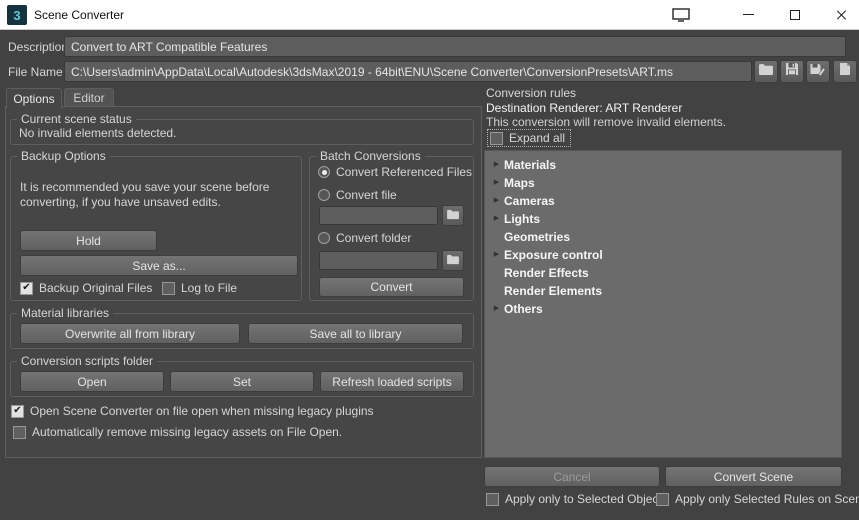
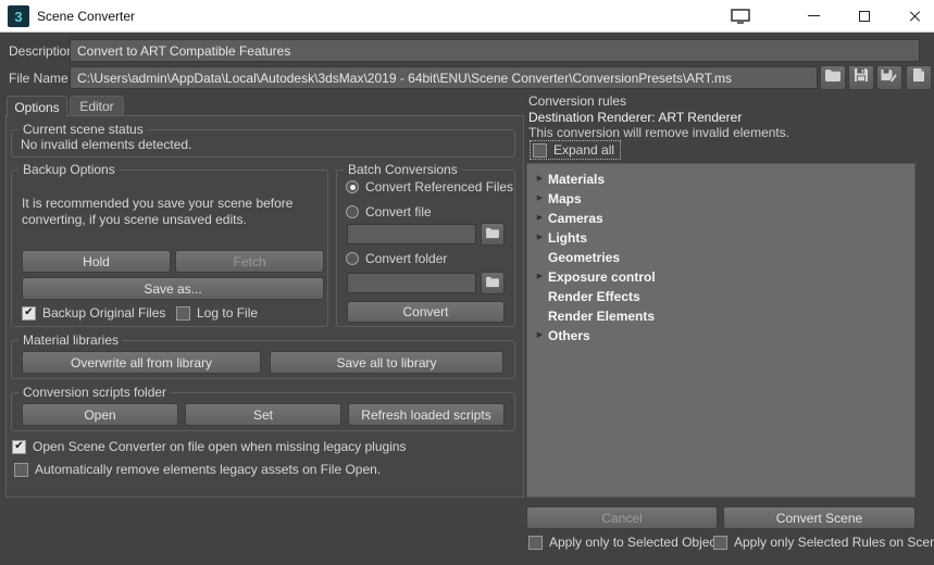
  3
  Scene Converter
  Descriptio
  Convert to ART Compatible Features
  File Name
  C:\Users\admin\AppData\Local\Autodesk\3dsMax\2019 - 64bit\ENU\Scene Converter\ConversionPresets\ART.ms
  Options
  Editor
  Current scene status
  No invalid elements detected.
  Backup Options
  It is recommended you save your scene before
- converting, if you have unsaved edits.
+ converting, if you scene unsaved edits.
  Hold
+ Fetch
  Save as...
  Backup Original Files
  Log to File
  Batch Conversions
  Convert Referenced Files
  Convert file
  Convert folder
  Convert
  Material libraries
  Overwrite all from library
  Save all to library
  Conversion scripts folder
  Open
  Set
  Refresh loaded scripts
  Open Scene Converter on file open when missing legacy plugins
- Automatically remove missing legacy assets on File Open.
+ Automatically remove elements legacy assets on File Open.
  Conversion rules
  Destination Renderer: ART Renderer
  This conversion will remove invalid elements.
  Expand all
  Materials
  Maps
  Cameras
  Lights
  Geometries
  Exposure control
  Render Effects
  Render Elements
  Others
  Cancel
  Convert Scene
  Apply only to Selected Obje
  Apply only Selected Rules on Scen
